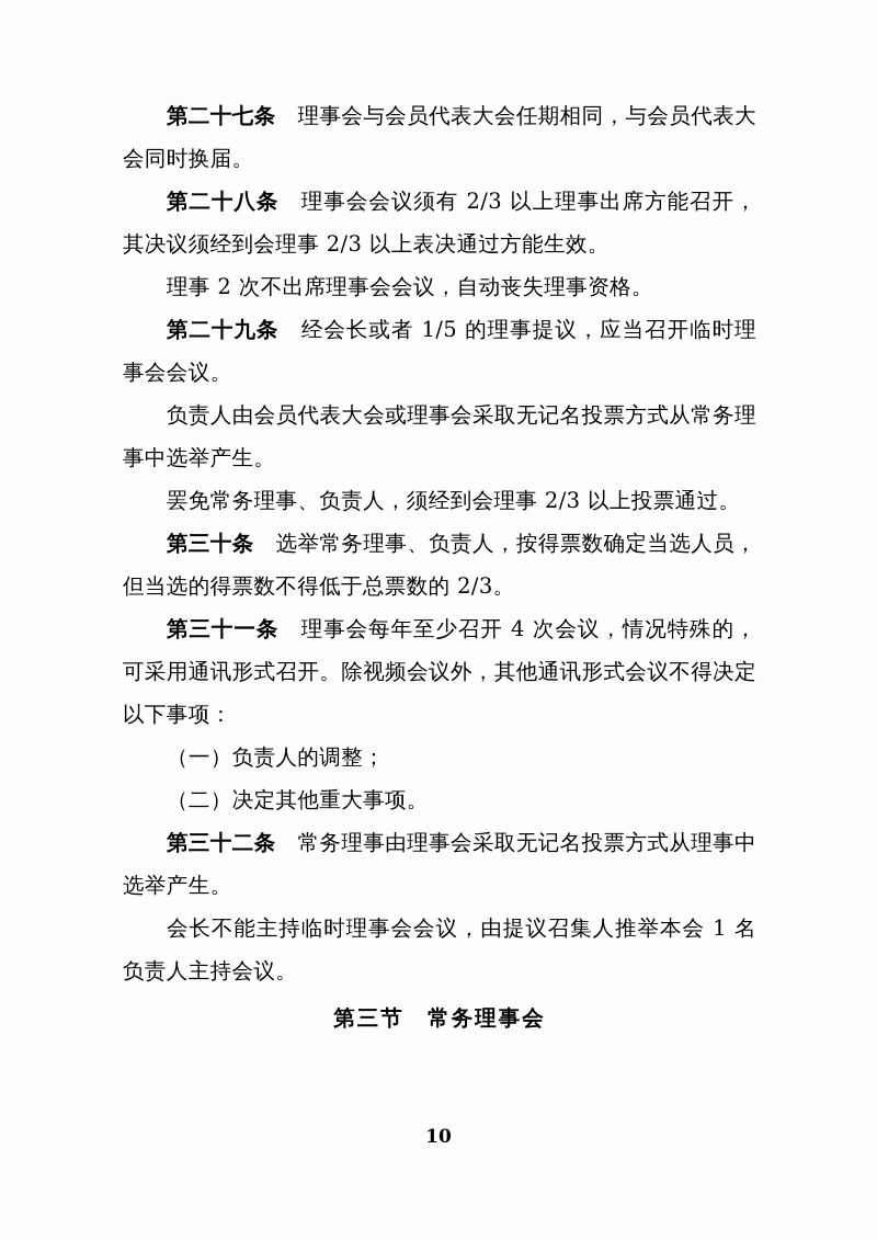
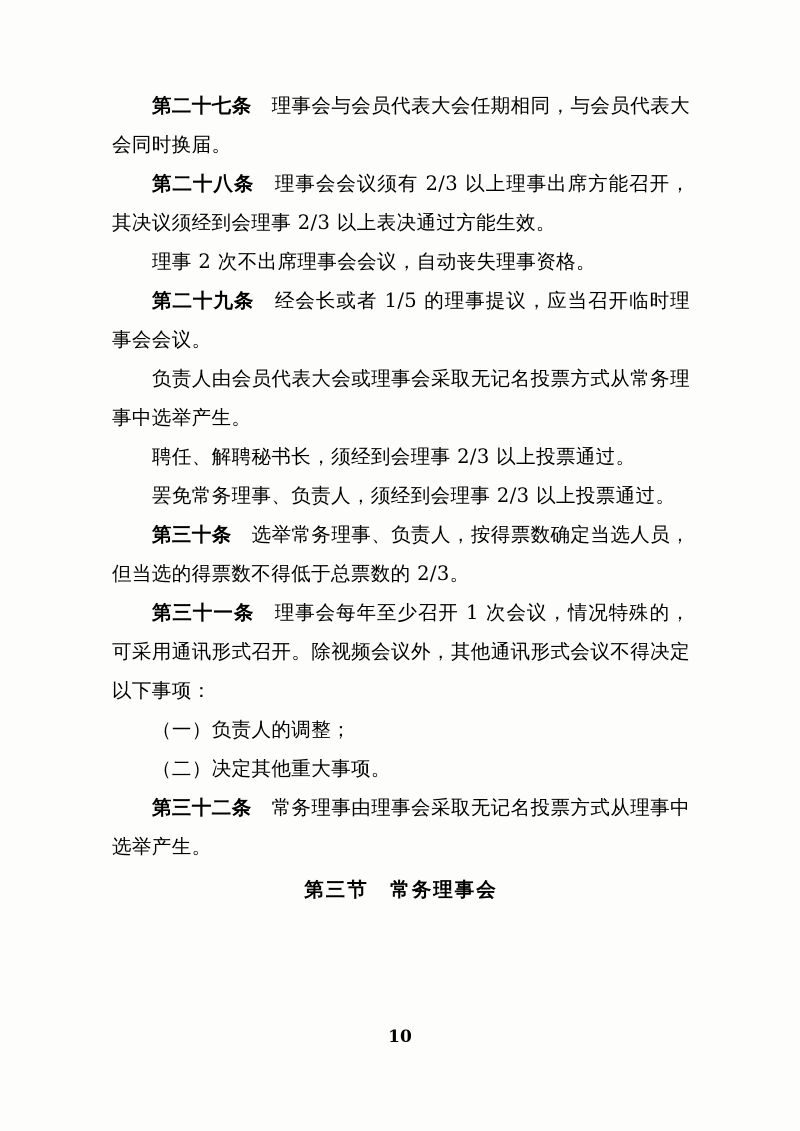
  第二十七条 理事会与会员代表大会任期相同，与会员代表大会同时换届。
  第二十八条 理事会会议须有 2/3 以上理事出席方能召开，其决议须经到会理事 2/3 以上表决通过方能生效。
  理事 2 次不出席理事会会议，自动丧失理事资格。
  第二十九条 经会长或者 1/5 的理事提议，应当召开临时理事会会议。
  负责人由会员代表大会或理事会采取无记名投票方式从常务理事中选举产生。
+ 聘任、解聘秘书长，须经到会理事 2/3 以上投票通过。
  罢免常务理事、负责人，须经到会理事 2/3 以上投票通过。
  第三十条 选举常务理事、负责人，按得票数确定当选人员，但当选的得票数不得低于总票数的 2/3。
- 第三十一条 理事会每年至少召开 4 次会议，情况特殊的，可采用通讯形式召开。除视频会议外，其他通讯形式会议不得决定以下事项：
+ 第三十一条 理事会每年至少召开 1 次会议，情况特殊的，可采用通讯形式召开。除视频会议外，其他通讯形式会议不得决定以下事项：
  （一）负责人的调整；
  （二）决定其他重大事项。
  第三十二条 常务理事由理事会采取无记名投票方式从理事中选举产生。
- 会长不能主持临时理事会会议，由提议召集人推举本会 1 名负责人主持会议。
  第三节 常务理事会
  10
